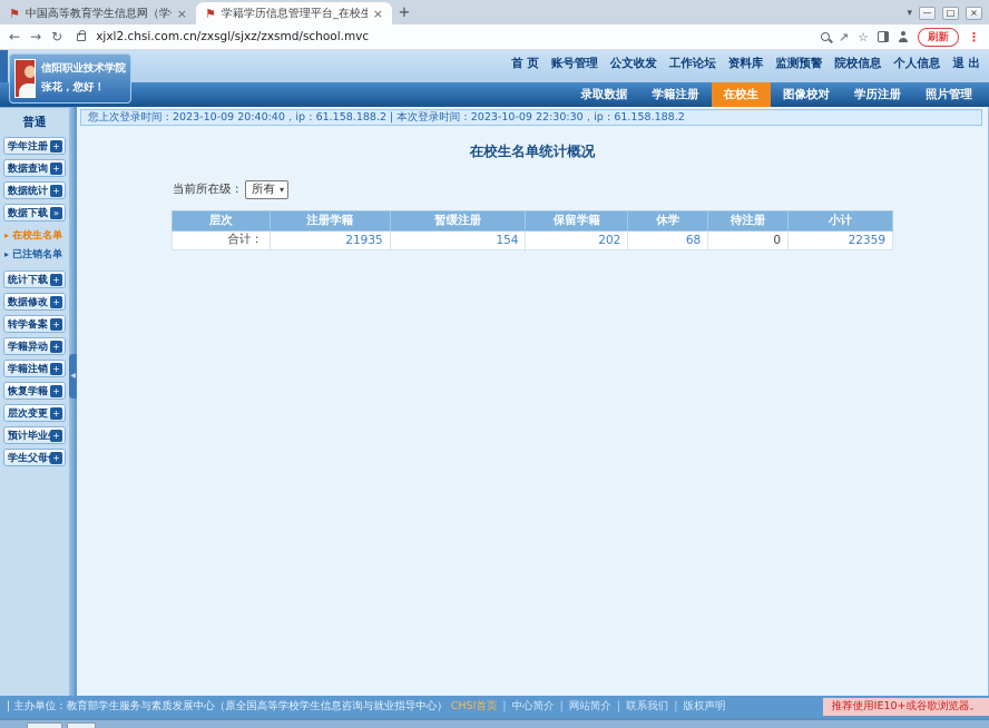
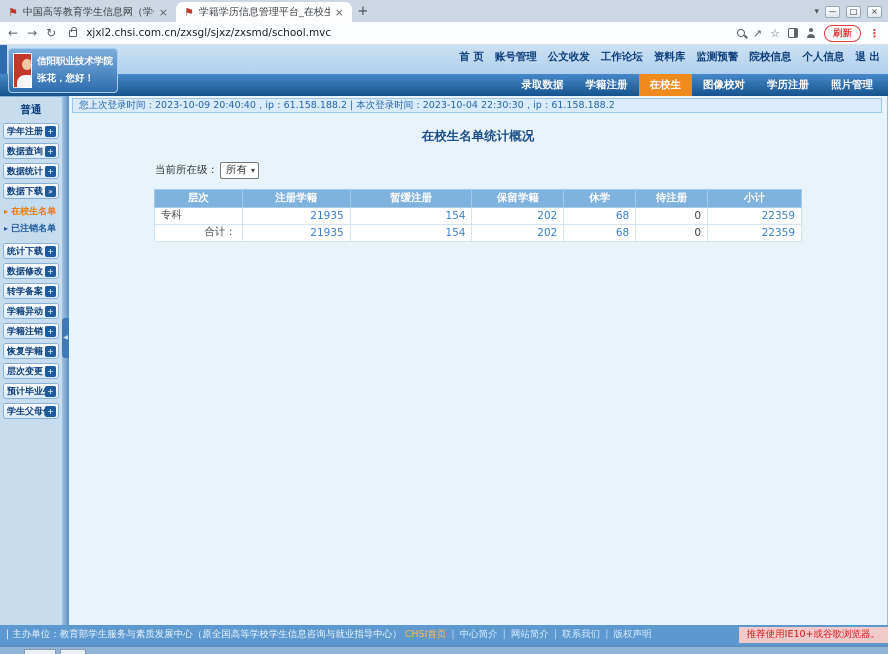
  ⚑
  中国高等教育学生信息网（学
  ×
  ⚑
  学籍学历信息管理平台_在校生
  ×
  +
  ▾
  —
  □
  ×
  ←
  →
  ↻
  xjxl2.chsi.com.cn/zxsgl/sjxz/zxsmd/school.mvc
  ↗
  ☆
  刷新
  ⋮
  信阳职业技术学院
  张花，您好！
  首 页
  账号管理
  公文收发
  工作论坛
  资料库
  监测预警
  院校信息
  个人信息
  退 出
  录取数据
  学籍注册
  在校生
  图像校对
  学历注册
  照片管理
  普通
  学年注册
  +
  数据查询
  +
  数据统计
  +
  数据下载
  »
  ▸ 在校生名单
  ▸ 已注销名单
  统计下载
  +
  数据修改
  +
  转学备案
  +
  学籍异动
  +
  学籍注销
  +
  恢复学籍
  +
  层次变更
  +
  预计毕业
  +
  +
- 您上次登录时间：2023-10-09 20:40:40，ip：61.158.188.2 | 本次登录时间：2023-10-09 22:30:30，ip：61.158.188.2
+ 您上次登录时间：2023-10-09 20:40:40，ip：61.158.188.2 | 本次登录时间：2023-10-04 22:30:30，ip：61.158.188.2
  在校生名单统计概况
  当前所在级：
  所有
  ▾
  层次	注册学籍	暂缓注册	保留学籍	休学	待注册	小计
+ 专科	21935	154	202	68	0	22359
  合计：	21935	154	202	68	0	22359
  | 主办单位：教育部学生服务与素质发展中心（原全国高等学校学生信息咨询与就业指导中心） CHSI首页 | 中心简介 | 网站简介 | 联系我们 | 版权声明
  推荐使用IE10+或谷歌浏览器。
